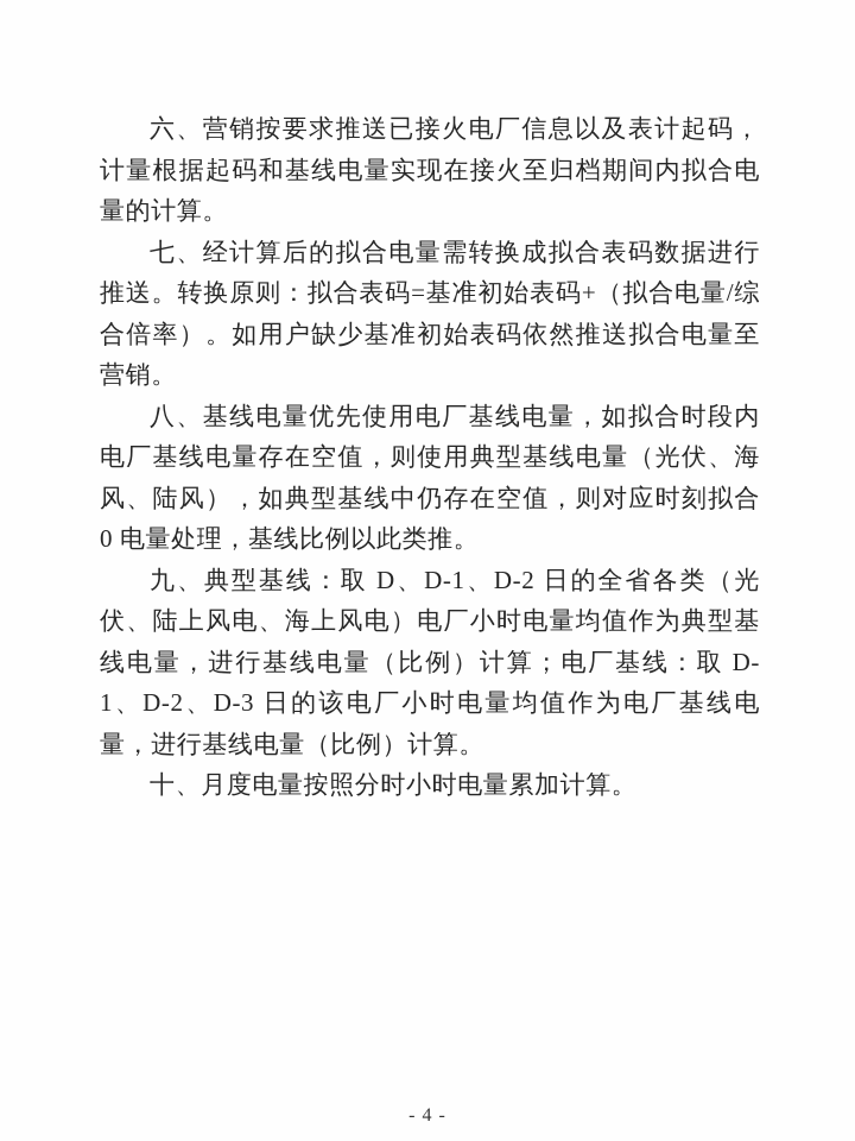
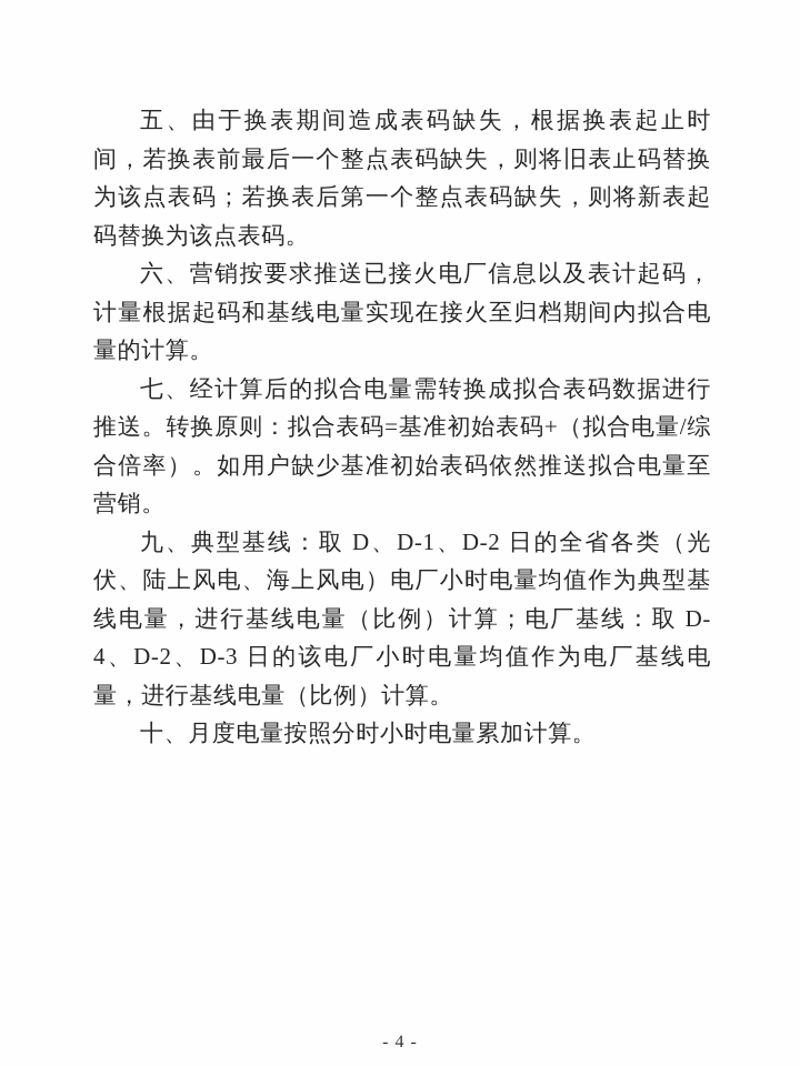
+ 五、由于换表期间造成表码缺失，根据换表起止时间，若换表前最后一个整点表码缺失，则将旧表止码替换为该点表码；若换表后第一个整点表码缺失，则将新表起码替换为该点表码。
  六、营销按要求推送已接火电厂信息以及表计起码，计量根据起码和基线电量实现在接火至归档期间内拟合电量的计算。
  七、经计算后的拟合电量需转换成拟合表码数据进行推送。转换原则：拟合表码=基准初始表码+（拟合电量/综合倍率）。如用户缺少基准初始表码依然推送拟合电量至营销。
- 八、基线电量优先使用电厂基线电量，如拟合时段内电厂基线电量存在空值，则使用典型基线电量（光伏、海风、陆风），如典型基线中仍存在空值，则对应时刻拟合 0 电量处理，基线比例以此类推。
- 九、典型基线：取 D、D-1、D-2 日的全省各类（光伏、陆上风电、海上风电）电厂小时电量均值作为典型基线电量，进行基线电量（比例）计算；电厂基线：取 D-1、D-2、D-3 日的该电厂小时电量均值作为电厂基线电量，进行基线电量（比例）计算。
+ 九、典型基线：取 D、D-1、D-2 日的全省各类（光伏、陆上风电、海上风电）电厂小时电量均值作为典型基线电量，进行基线电量（比例）计算；电厂基线：取 D-4、D-2、D-3 日的该电厂小时电量均值作为电厂基线电量，进行基线电量（比例）计算。
  十、月度电量按照分时小时电量累加计算。
  - 4 -
